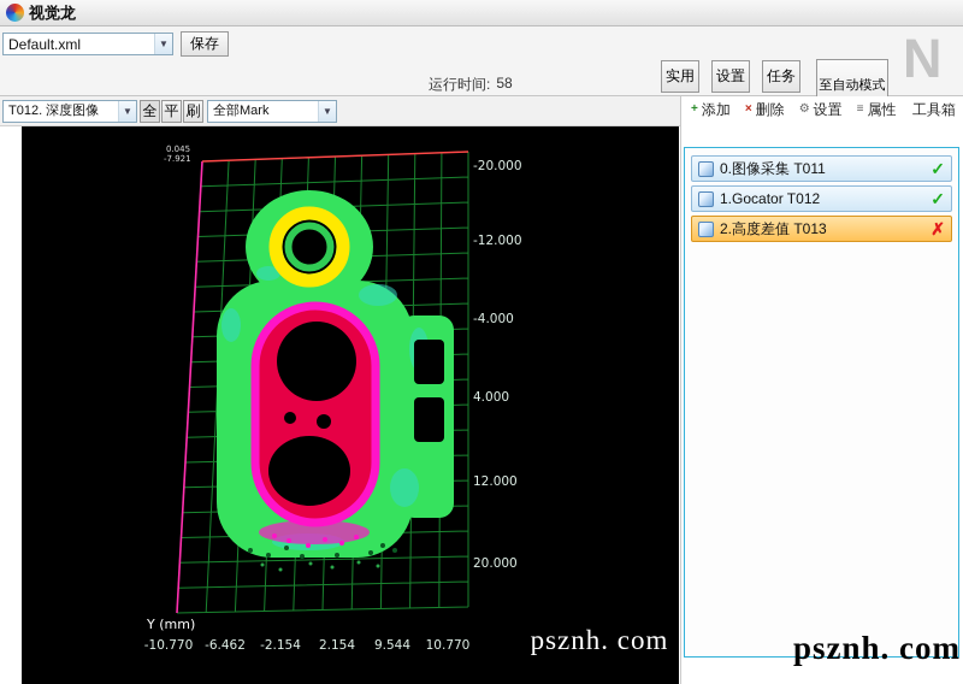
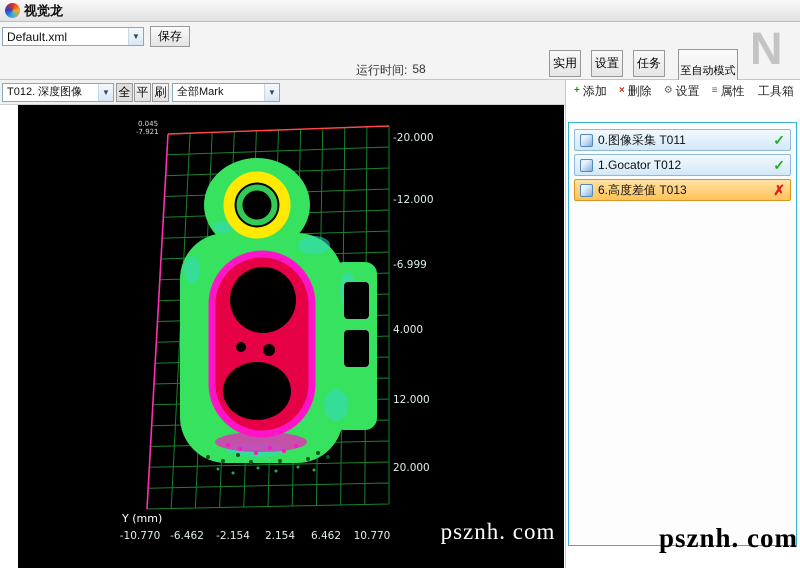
  视觉龙
  Default.xml
  ▼
  保存
  运行时间:
  58
  实用
  设置
  任务
  至自动模式
  N
  T012. 深度图像
  ▼
  全
  平
  刷
  全部Mark
  ▼
  0.045
  -7.921
  -20.000
  -12.000
- -4.000
+ -6.999
  4.000
  12.000
  20.000
  Y (mm)
  -10.770
  -6.462
  -2.154
  2.154
- 9.544
+ 6.462
  10.770
  psznh. com
  +
  添加
  ×
  删除
  ⚙
  设置
  ≡
  属性
  工具箱
  0.图像采集 T011
  ✓
  1.Gocator T012
  ✓
- 2.高度差值 T013
+ 6.高度差值 T013
  ✗
  psznh. com
